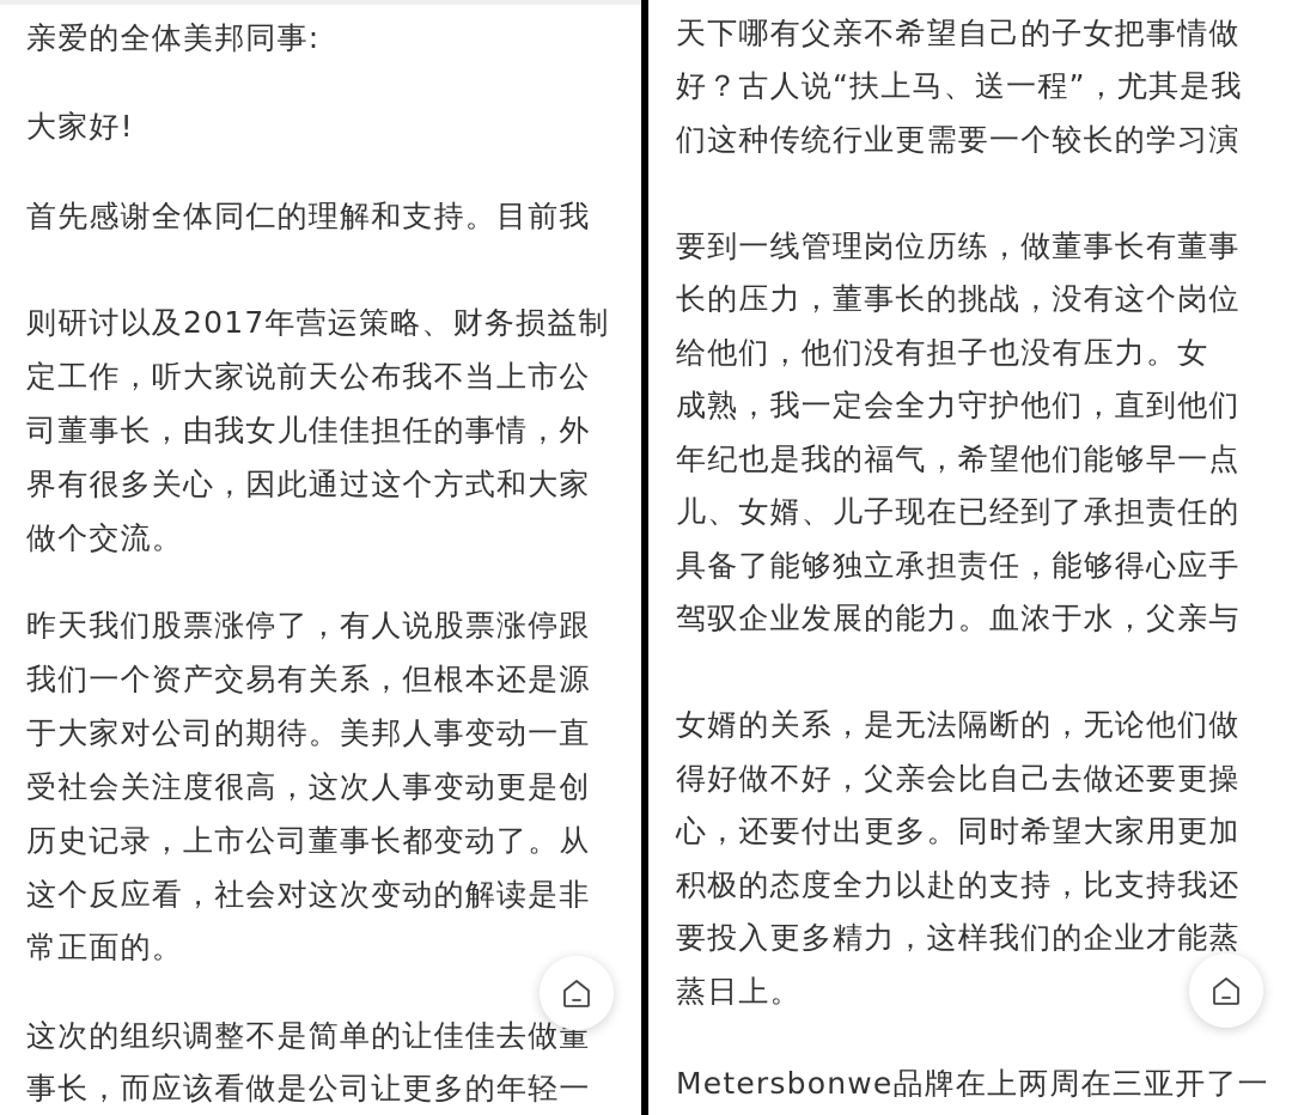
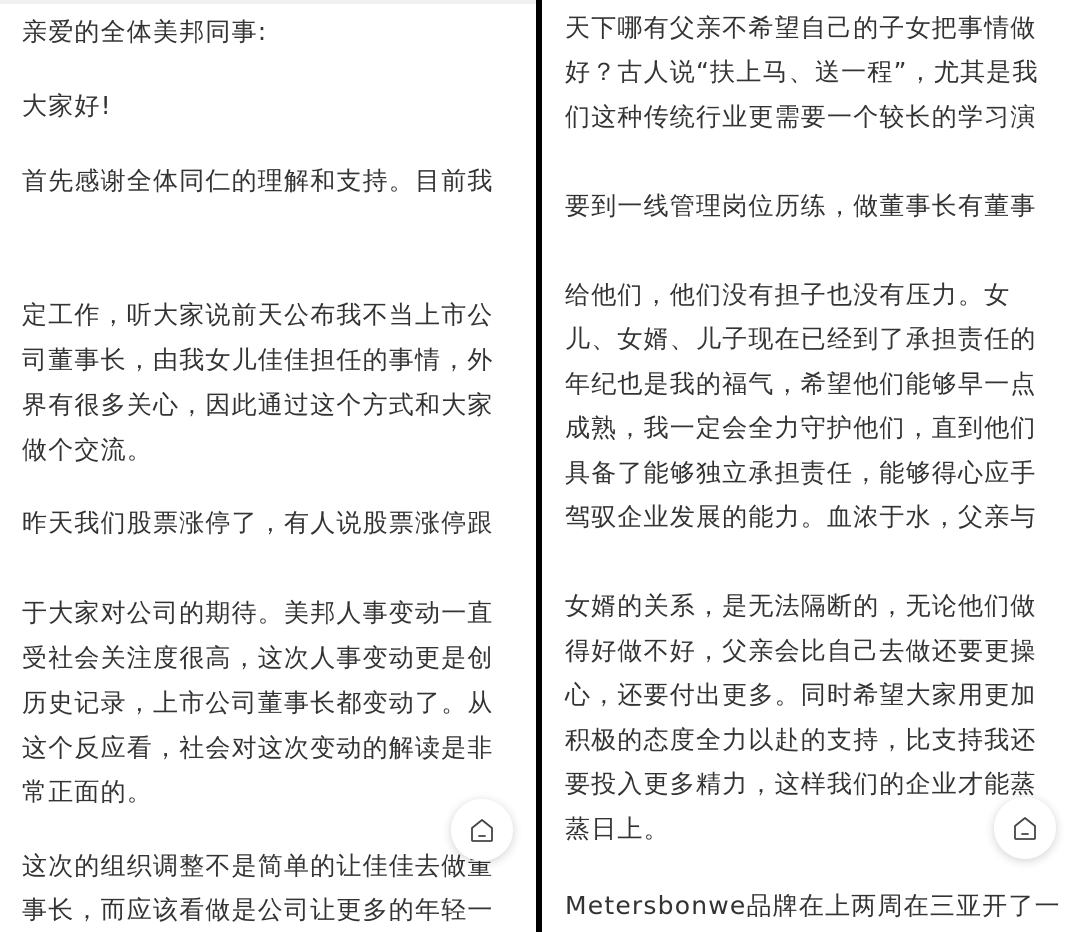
  亲爱的全体美邦同事:
  大家好!
  首先感谢全体同仁的理解和支持。目前我
- 则研讨以及2017年营运策略、财务损益制
  定工作，听大家说前天公布我不当上市公
  司董事长，由我女儿佳佳担任的事情，外
  界有很多关心，因此通过这个方式和大家
  做个交流。
  昨天我们股票涨停了，有人说股票涨停跟
- 我们一个资产交易有关系，但根本还是源
  于大家对公司的期待。美邦人事变动一直
  受社会关注度很高，这次人事变动更是创
  历史记录，上市公司董事长都变动了。从
  这个反应看，社会对这次变动的解读是非
  常正面的。
  这次的组织调整不是简单的让佳佳去做董
  事长，而应该看做是公司让更多的年轻一
  天下哪有父亲不希望自己的子女把事情做
  好？古人说“扶上马、送一程”，尤其是我
  们这种传统行业更需要一个较长的学习演
  要到一线管理岗位历练，做董事长有董事
- 长的压力，董事长的挑战，没有这个岗位
  给他们，他们没有担子也没有压力。女
- 成熟，我一定会全力守护他们，直到他们
+ 儿、女婿、儿子现在已经到了承担责任的
  年纪也是我的福气，希望他们能够早一点
- 儿、女婿、儿子现在已经到了承担责任的
+ 成熟，我一定会全力守护他们，直到他们
  具备了能够独立承担责任，能够得心应手
  驾驭企业发展的能力。血浓于水，父亲与
  女婿的关系，是无法隔断的，无论他们做
  得好做不好，父亲会比自己去做还要更操
  心，还要付出更多。同时希望大家用更加
  积极的态度全力以赴的支持，比支持我还
  要投入更多精力，这样我们的企业才能蒸
  蒸日上。
  Metersbonwe品牌在上两周在三亚开了一
